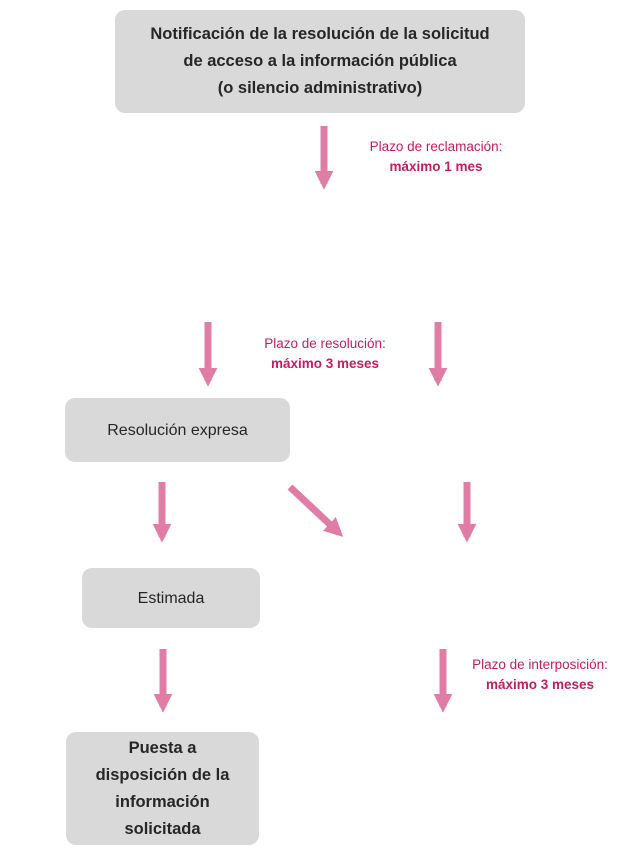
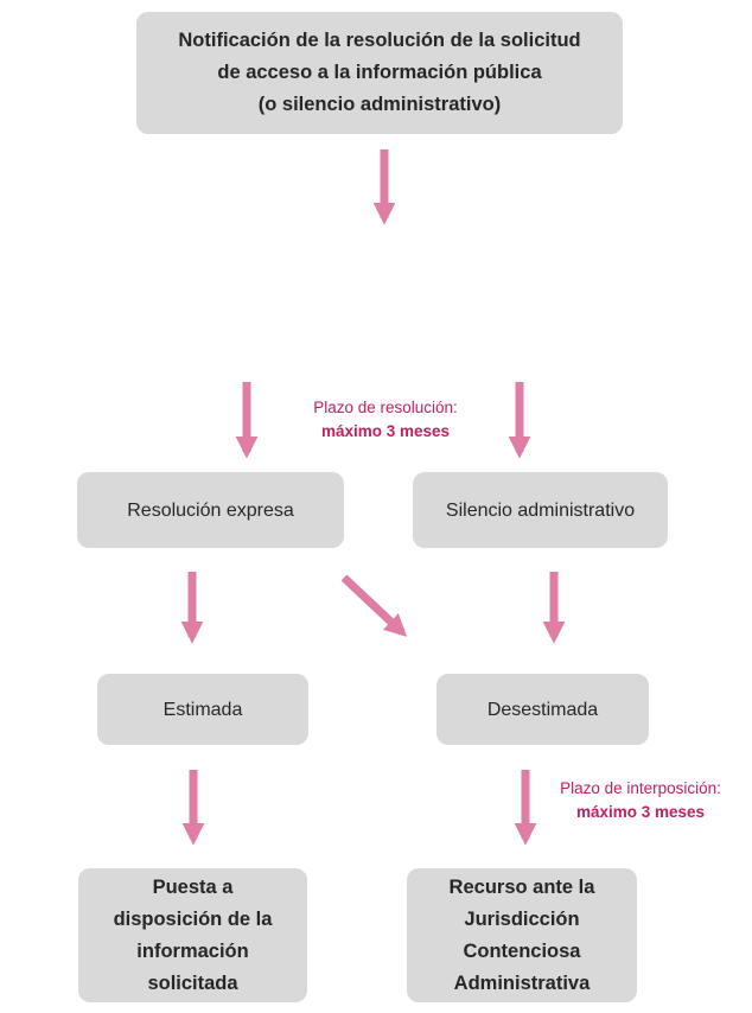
  Notificación de la resolución de la solicitud
  de acceso a la información pública
  (o silencio administrativo)
- Plazo de reclamación:
- máximo 1 mes
  Plazo de resolución:
  máximo 3 meses
  Resolución expresa
+ Silencio administrativo
  Estimada
+ Desestimada
  Plazo de interposición:
  máximo 3 meses
  Puesta a
  disposición de la
  información
  solicitada
+ Recurso ante la
+ Jurisdicción
+ Contenciosa
+ Administrativa
